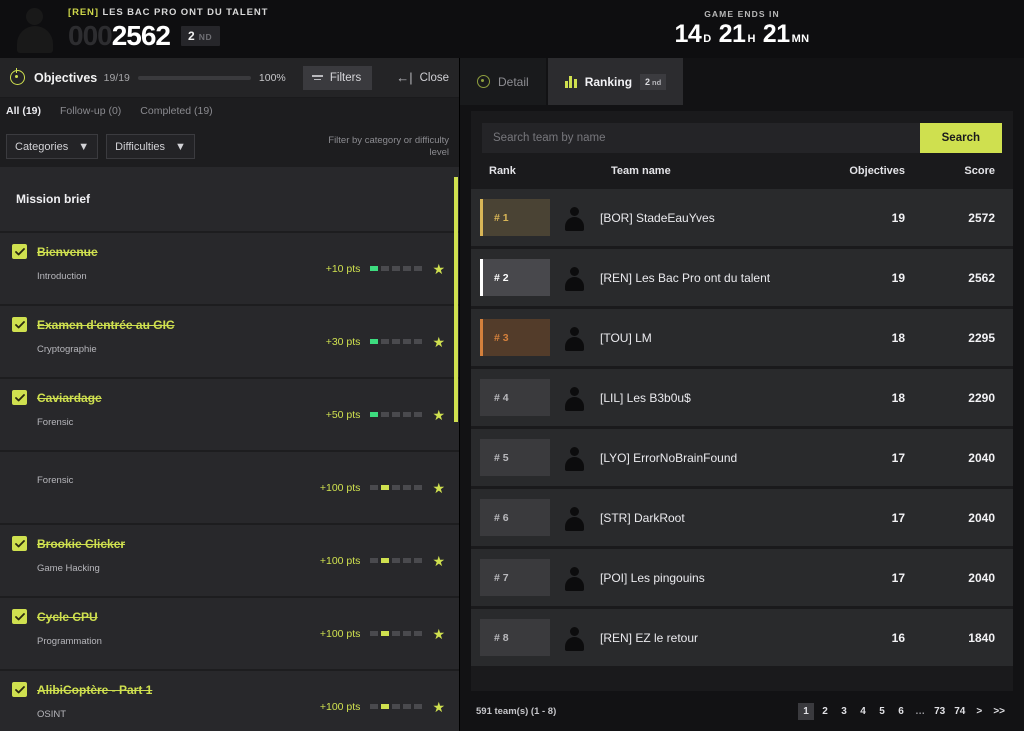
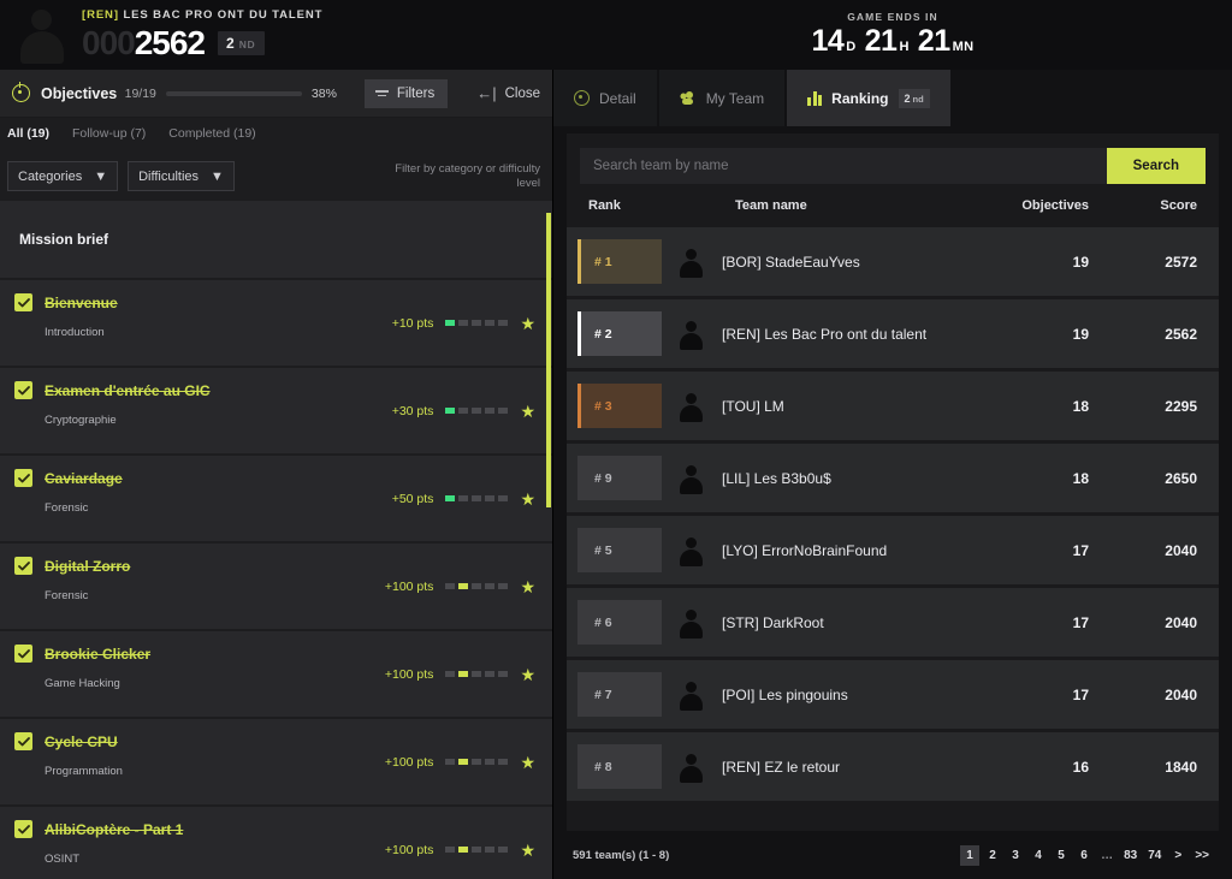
  [REN] LES BAC PRO ONT DU TALENT
  000
  2562
  2
  ND
  GAME ENDS IN
  14
  D
  21
  H
  21
  MN
  Objectives
  19/19
- 100%
+ 38%
  Filters
  ←|
  Close
  All (19)
- Follow-up (0)
+ Follow-up (7)
  Completed (19)
  Categories
  ▼
  Difficulties
  ▼
  Filter by category or difficulty level
  Mission brief
  Bienvenue
  Introduction
  +10 pts
  ★
  Examen d'entrée au GIC
  Cryptographie
  +30 pts
  ★
  Caviardage
  Forensic
  +50 pts
  ★
+ Digital Zorro
  Forensic
  +100 pts
  ★
  Brookie Clicker
  Game Hacking
  +100 pts
  ★
  Cycle CPU
  Programmation
  +100 pts
  ★
  AlibiCoptère - Part 1
  OSINT
  +100 pts
  ★
  Detail
+ My Team
  Ranking
  2
  nd
  Search team by name
  Search
  Rank
  Team name
  Objectives
  Score
  # 1
  [BOR] StadeEauYves
  19
  2572
  # 2
  [REN] Les Bac Pro ont du talent
  19
  2562
  # 3
  [TOU] LM
  18
  2295
- # 4
+ # 9
  [LIL] Les B3b0u$
  18
- 2290
+ 2650
  # 5
  [LYO] ErrorNoBrainFound
  17
  2040
  # 6
  [STR] DarkRoot
  17
  2040
  # 7
  [POI] Les pingouins
  17
  2040
  # 8
  [REN] EZ le retour
  16
  1840
  591 team(s) (1 - 8)
  1
  2
  3
  4
  5
  6
  …
- 73
+ 83
  74
  >
  >>
